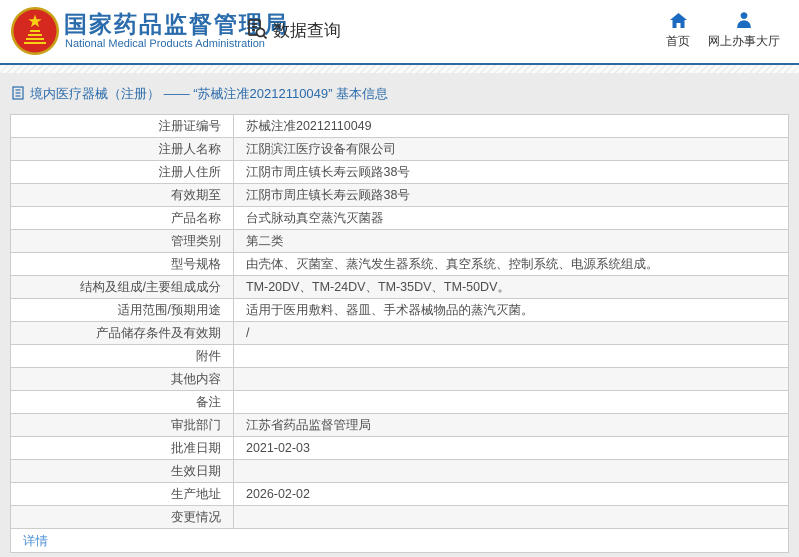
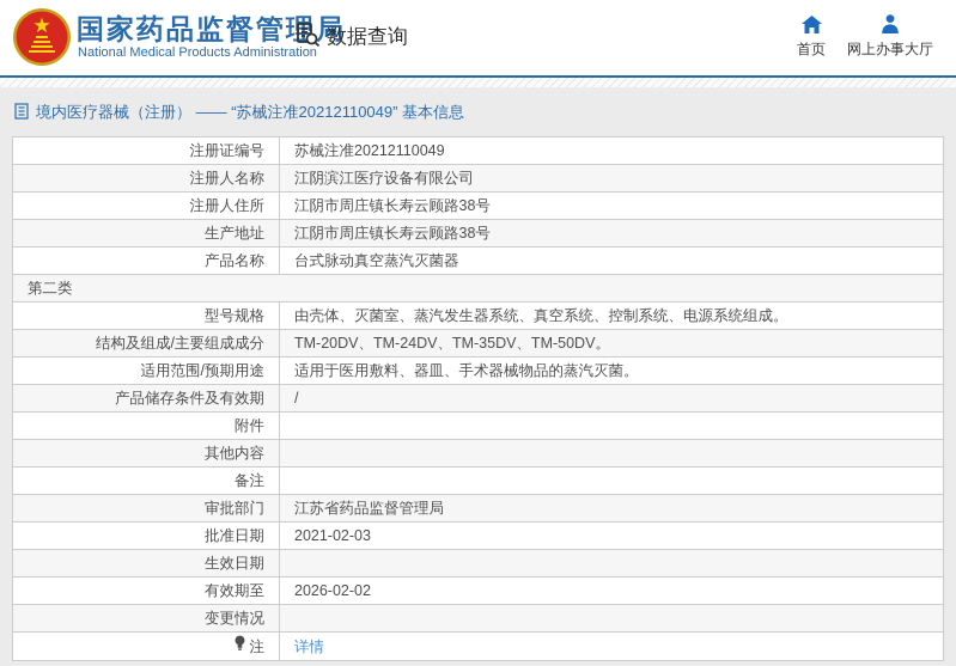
  国家药品监督管理局
  National Medical Products Administration
  数据查询
  首页
  网上办事大厅
  境内医疗器械（注册） —— “苏械注准20212110049” 基本信息
  注册证编号
  苏械注准20212110049
  注册人名称
  江阴滨江医疗设备有限公司
  注册人住所
  江阴市周庄镇长寿云顾路38号
- 有效期至
+ 生产地址
  江阴市周庄镇长寿云顾路38号
  产品名称
  台式脉动真空蒸汽灭菌器
- 管理类别
  第二类
  型号规格
  由壳体、灭菌室、蒸汽发生器系统、真空系统、控制系统、电源系统组成。
  结构及组成/主要组成成分
  TM-20DV、TM-24DV、TM-35DV、TM-50DV。
  适用范围/预期用途
  适用于医用敷料、器皿、手术器械物品的蒸汽灭菌。
  产品储存条件及有效期
  /
  附件
  其他内容
  备注
  审批部门
  江苏省药品监督管理局
  批准日期
  2021-02-03
  生效日期
- 生产地址
+ 有效期至
  2026-02-02
  变更情况
+ 注
  详情
